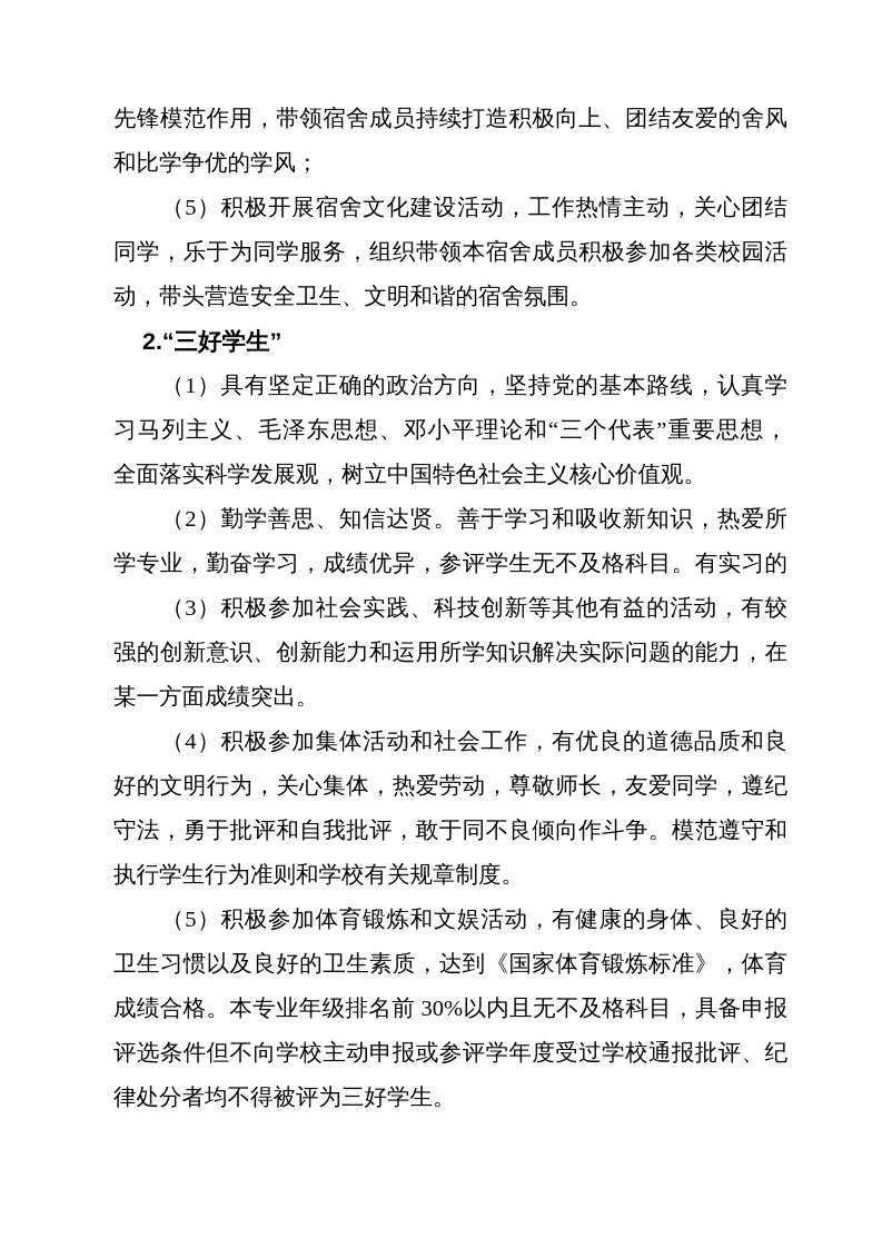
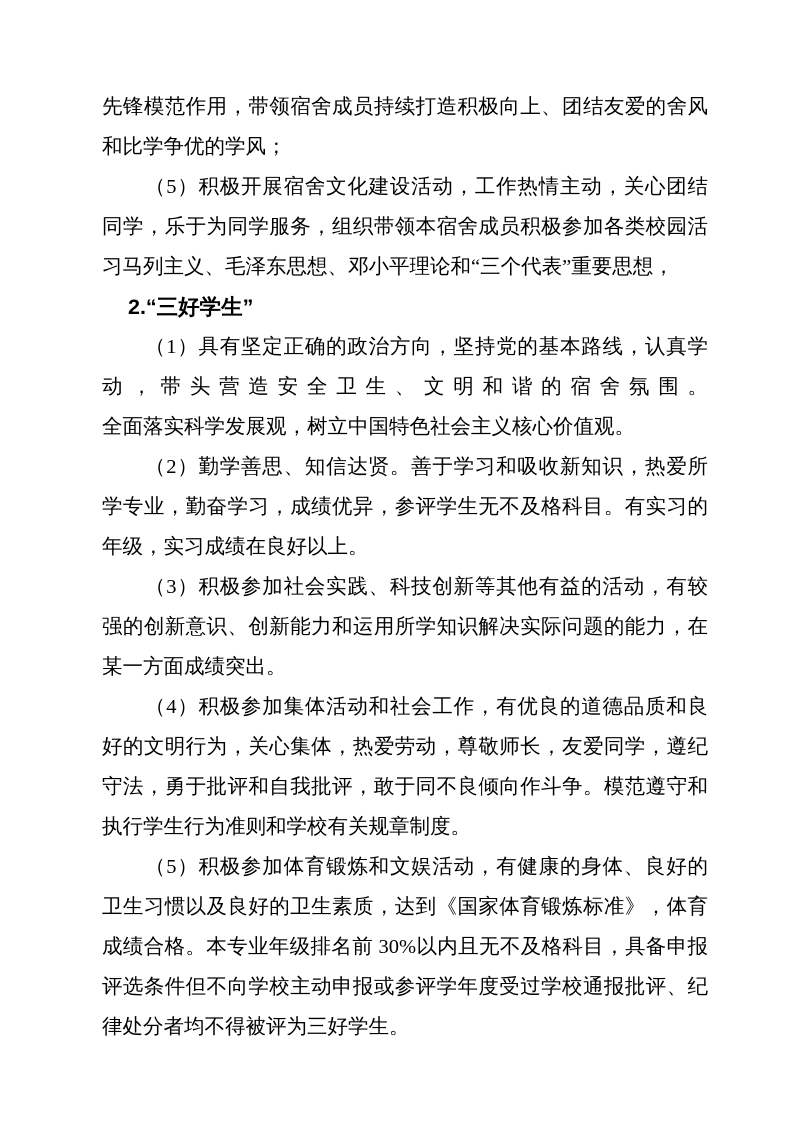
  先锋模范作用，带领宿舍成员持续打造积极向上、团结友爱的舍风
  和比学争优的学风；
  （5）积极开展宿舍文化建设活动，工作热情主动，关心团结
  同学，乐于为同学服务，组织带领本宿舍成员积极参加各类校园活
- 动，带头营造安全卫生、文明和谐的宿舍氛围。
+ 习马列主义、毛泽东思想、邓小平理论和“三个代表”重要思想，
  2.“三好学生”
  （1）具有坚定正确的政治方向，坚持党的基本路线，认真学
- 习马列主义、毛泽东思想、邓小平理论和“三个代表”重要思想，
+ 动，带头营造安全卫生、文明和谐的宿舍氛围。
  全面落实科学发展观，树立中国特色社会主义核心价值观。
  （2）勤学善思、知信达贤。善于学习和吸收新知识，热爱所
  学专业，勤奋学习，成绩优异，参评学生无不及格科目。有实习的
+ 年级，实习成绩在良好以上。
  （3）积极参加社会实践、科技创新等其他有益的活动，有较
  强的创新意识、创新能力和运用所学知识解决实际问题的能力，在
  某一方面成绩突出。
  （4）积极参加集体活动和社会工作，有优良的道德品质和良
  好的文明行为，关心集体，热爱劳动，尊敬师长，友爱同学，遵纪
  守法，勇于批评和自我批评，敢于同不良倾向作斗争。模范遵守和
  执行学生行为准则和学校有关规章制度。
  （5）积极参加体育锻炼和文娱活动，有健康的身体、良好的
  卫生习惯以及良好的卫生素质，达到《国家体育锻炼标准》，体育
  成绩合格。本专业年级排名前 30%以内且无不及格科目，具备申报
  评选条件但不向学校主动申报或参评学年度受过学校通报批评、纪
  律处分者均不得被评为三好学生。
